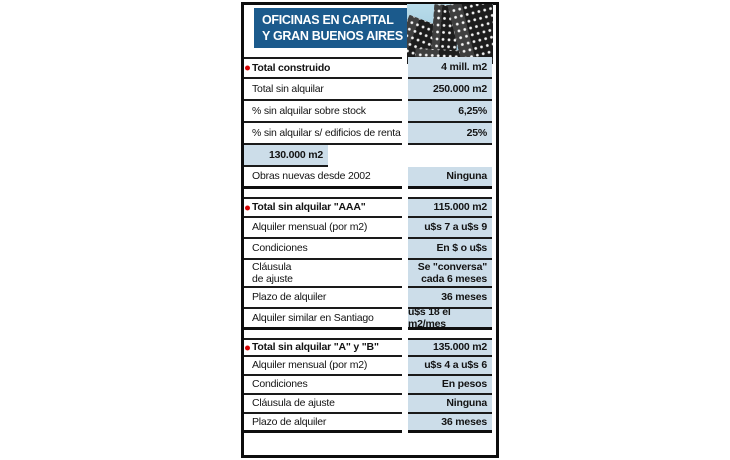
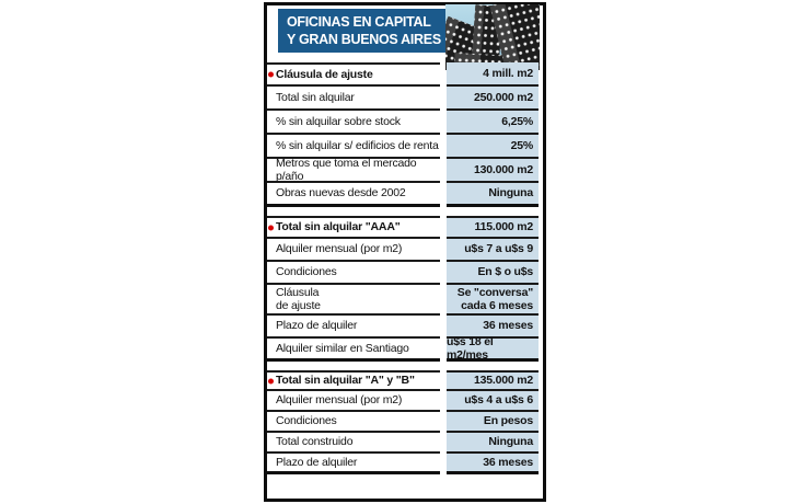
  OFICINAS EN CAPITAL
  Y GRAN BUENOS AIRES
- Total construido
+ Cláusula de ajuste
  4 mill. m2
  Total sin alquilar
  250.000 m2
  % sin alquilar sobre stock
  6,25%
  % sin alquilar s/ edificios de renta
  25%
+ Metros que toma el mercado p/año
  130.000 m2
  Obras nuevas desde 2002
  Ninguna
  Total sin alquilar "AAA"
  115.000 m2
  Alquiler mensual (por m2)
  u$s 7 a u$s 9
  Condiciones
  En $ o u$s
  Cláusula
  de ajuste
  Se "conversa"
  cada 6 meses
  Plazo de alquiler
  36 meses
  Alquiler similar en Santiago
  u$s 18 el m2/mes
  Total sin alquilar "A" y "B"
  135.000 m2
  Alquiler mensual (por m2)
  u$s 4 a u$s 6
  Condiciones
  En pesos
- Cláusula de ajuste
+ Total construido
  Ninguna
  Plazo de alquiler
  36 meses
